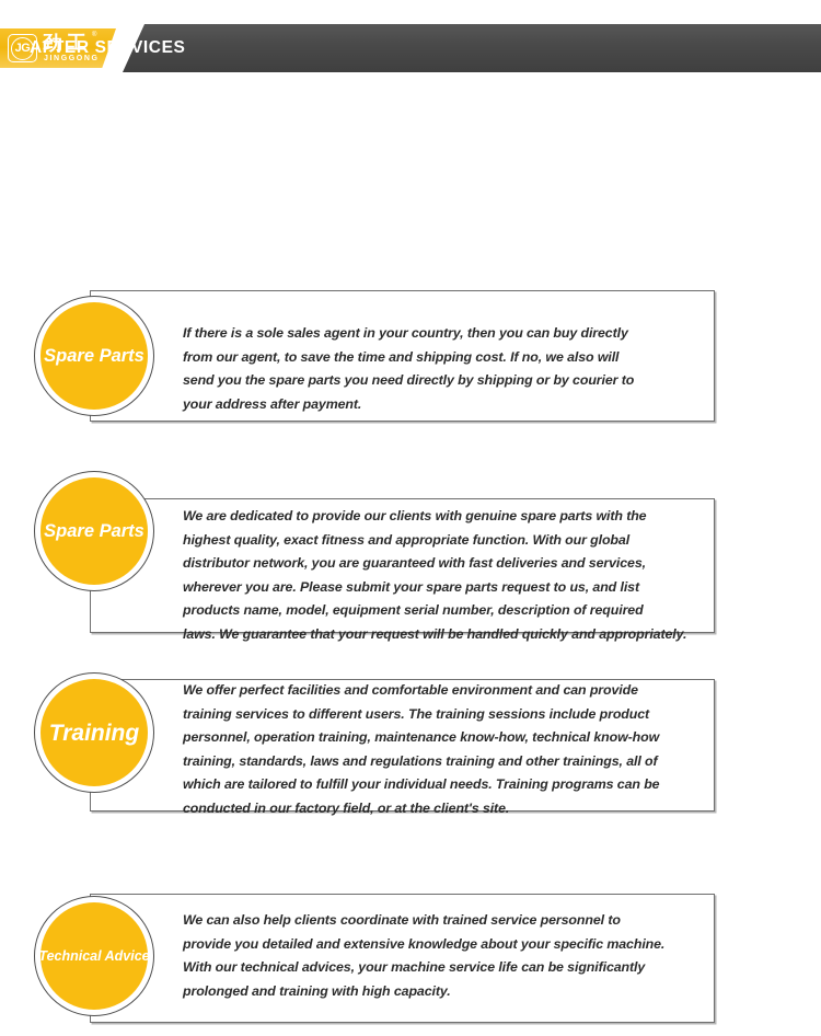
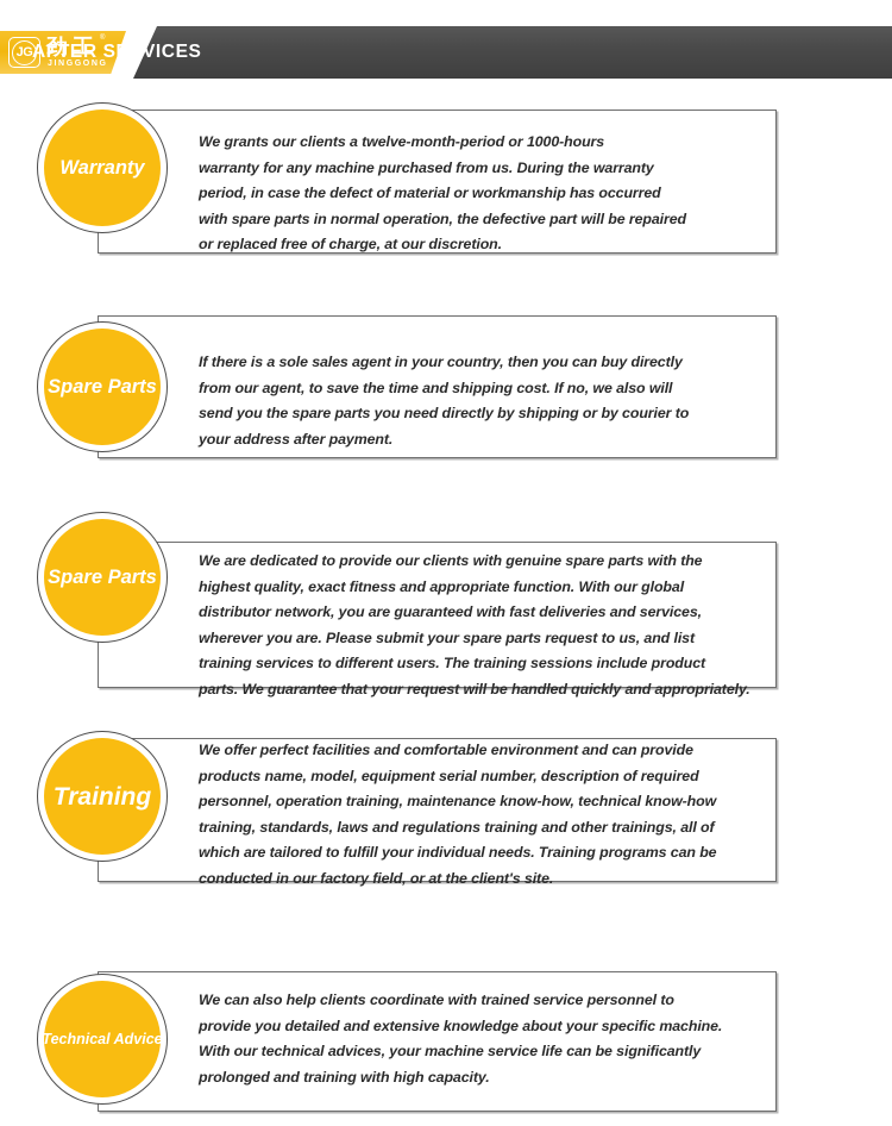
  JG
  劲工
  AFTER SERVICES
+ Warranty
+ We grants our clients a twelve-month-period or 1000-hours
+ warranty for any machine purchased from us. During the warranty
+ period, in case the defect of material or workmanship has occurred
+ with spare parts in normal operation, the defective part will be repaired
+ or replaced free of charge, at our discretion.
  Spare Parts
  If there is a sole sales agent in your country, then you can buy directly
  from our agent, to save the time and shipping cost. If no, we also will
  send you the spare parts you need directly by shipping or by courier to
  your address after payment.
  Spare Parts
  We are dedicated to provide our clients with genuine spare parts with the
  highest quality, exact fitness and appropriate function. With our global
  distributor network, you are guaranteed with fast deliveries and services,
  wherever you are. Please submit your spare parts request to us, and list
- products name, model, equipment serial number, description of required
+ training services to different users. The training sessions include product
- laws. We guarantee that your request will be handled quickly and appropriately.
+ parts. We guarantee that your request will be handled quickly and appropriately.
  Training
  We offer perfect facilities and comfortable environment and can provide
- training services to different users. The training sessions include product
+ products name, model, equipment serial number, description of required
  personnel, operation training, maintenance know-how, technical know-how
  training, standards, laws and regulations training and other trainings, all of
  which are tailored to fulfill your individual needs. Training programs can be
  conducted in our factory field, or at the client's site.
  Technical Advice
  We can also help clients coordinate with trained service personnel to
  provide you detailed and extensive knowledge about your specific machine.
  With our technical advices, your machine service life can be significantly
  prolonged and training with high capacity.
